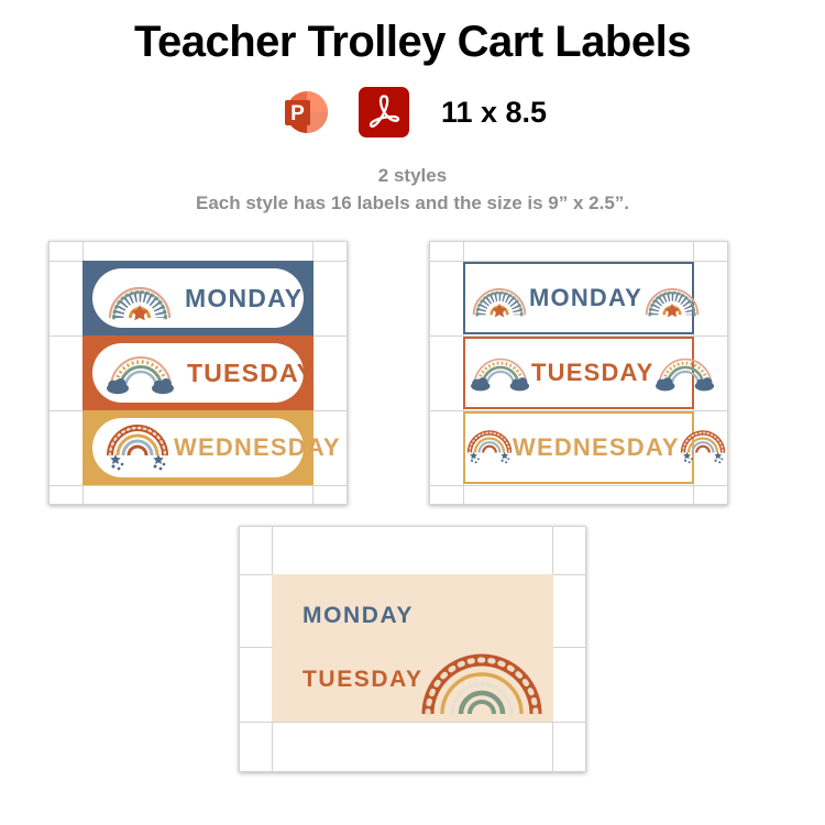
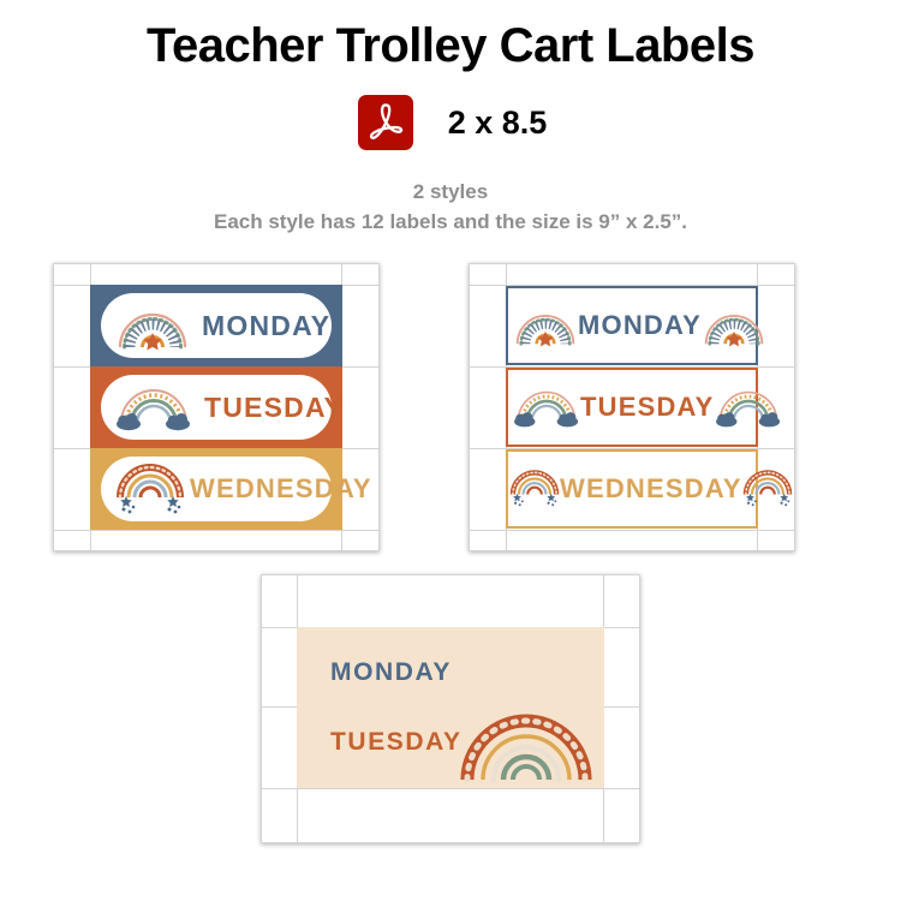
  Teacher Trolley Cart Labels
- P
- 11 x 8.5
+ 2 x 8.5
  2 styles
- Each style has 16 labels and the size is 9” x 2.5”.
+ Each style has 12 labels and the size is 9” x 2.5”.
  MONDAY
  TUESDAY
  WEDNESDAY
  MONDAY
  TUESDAY
  WEDNESDAY
  MONDAY
  TUESDAY
